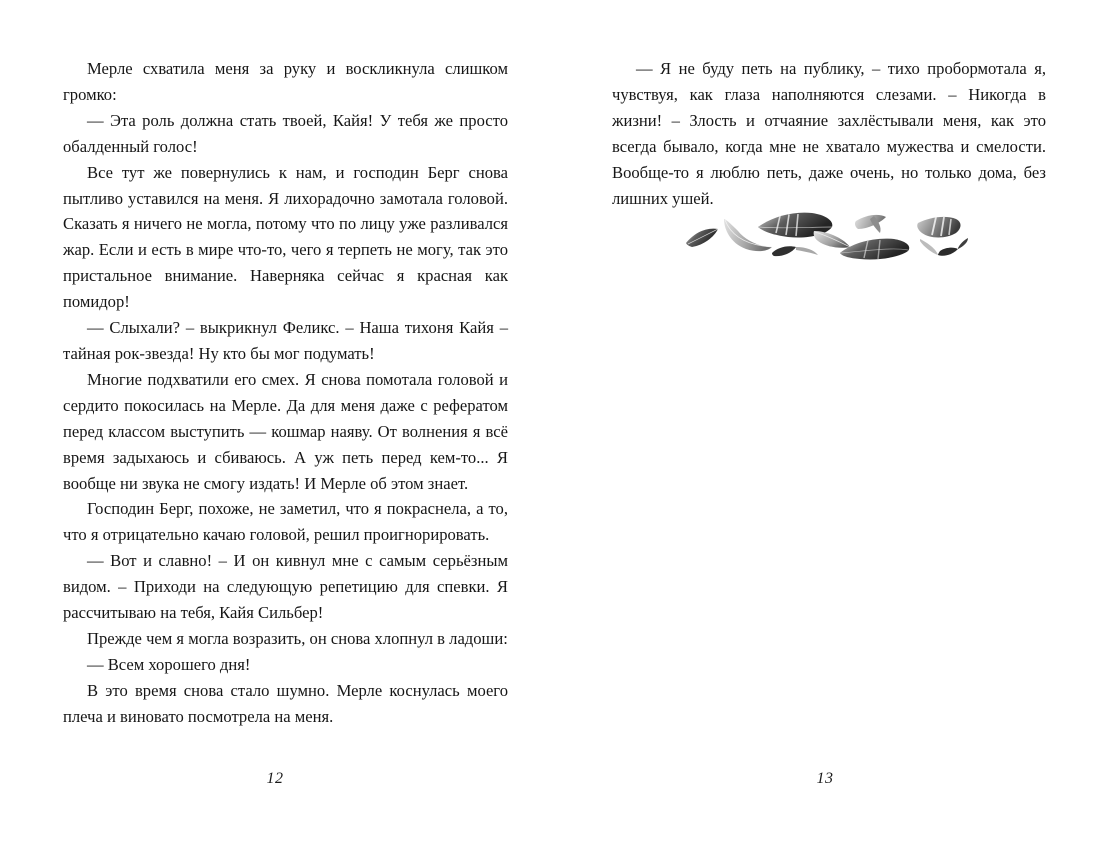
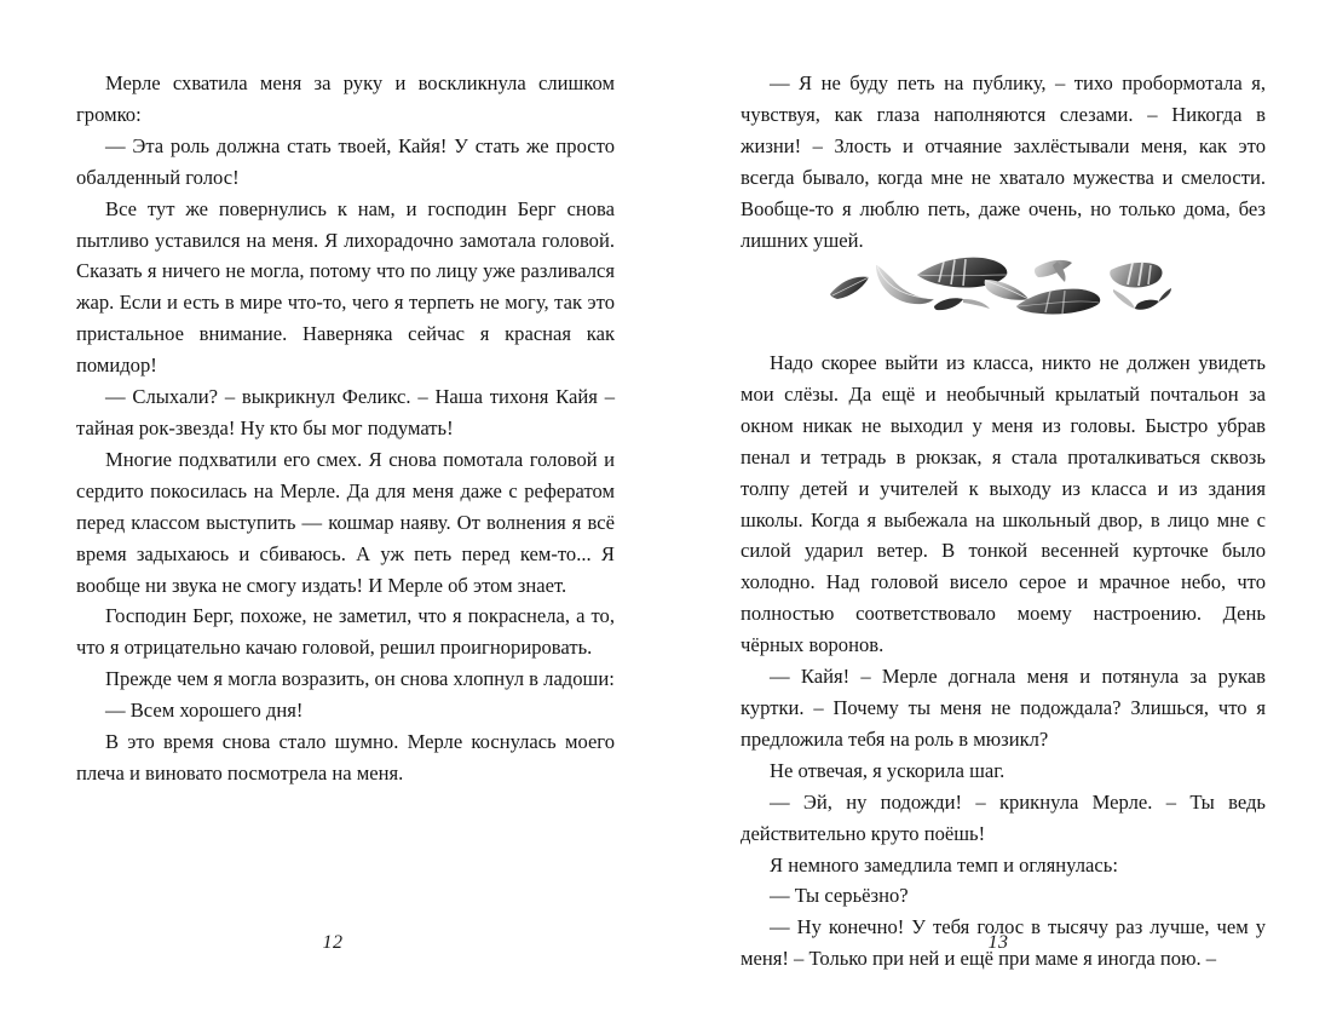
  Мерле схватила меня за руку и воскликнула слишком громко:
- — Эта роль должна стать твоей, Кайя! У тебя же просто обалденный голос!
+ — Эта роль должна стать твоей, Кайя! У стать же просто обалденный голос!
  Все тут же повернулись к нам, и господин Берг снова пытливо уставился на меня. Я лихорадочно замотала головой. Сказать я ничего не могла, потому что по лицу уже разливался жар. Если и есть в мире что-то, чего я терпеть не могу, так это пристальное внимание. Наверняка сейчас я красная как помидор!
  — Слыхали? – выкрикнул Феликс. – Наша тихоня Кайя – тайная рок-звезда! Ну кто бы мог подумать!
  Многие подхватили его смех. Я снова помотала головой и сердито покосилась на Мерле. Да для меня даже с рефератом перед классом выступить — кошмар наяву. От волнения я всё время задыхаюсь и сбиваюсь. А уж петь перед кем-то... Я вообще ни звука не смогу издать! И Мерле об этом знает.
  Господин Берг, похоже, не заметил, что я покраснела, а то, что я отрицательно качаю головой, решил проигнорировать.
- — Вот и славно! – И он кивнул мне с самым серьёзным видом. – Приходи на следующую репетицию для спевки. Я рассчитываю на тебя, Кайя Сильбер!
  Прежде чем я могла возразить, он снова хлопнул в ладоши:
  — Всем хорошего дня!
  В это время снова стало шумно. Мерле коснулась моего плеча и виновато посмотрела на меня.
  12
  — Я не буду петь на публику, – тихо пробормотала я, чувствуя, как глаза наполняются слезами. – Никогда в жизни! – Злость и отчаяние захлёстывали меня, как это всегда бывало, когда мне не хватало мужества и смелости. Вообще-то я люблю петь, даже очень, но только дома, без лишних ушей.
+ Надо скорее выйти из класса, никто не должен увидеть мои слёзы. Да ещё и необычный крылатый почтальон за окном никак не выходил у меня из головы. Быстро убрав пенал и тетрадь в рюкзак, я стала проталкиваться сквозь толпу детей и учителей к выходу из класса и из здания школы. Когда я выбежала на школьный двор, в лицо мне с силой ударил ветер. В тонкой весенней курточке было холодно. Над головой висело серое и мрачное небо, что полностью соответствовало моему настроению. День чёрных воронов.
+ — Кайя! – Мерле догнала меня и потянула за рукав куртки. – Почему ты меня не подождала? Злишься, что я предложила тебя на роль в мюзикл?
+ Не отвечая, я ускорила шаг.
+ — Эй, ну подожди! – крикнула Мерле. – Ты ведь действительно круто поёшь!
+ Я немного замедлила темп и оглянулась:
+ — Ты серьёзно?
+ — Ну конечно! У тебя голос в тысячу раз лучше, чем у меня! – Только при ней и ещё при маме я иногда пою. –
  13
